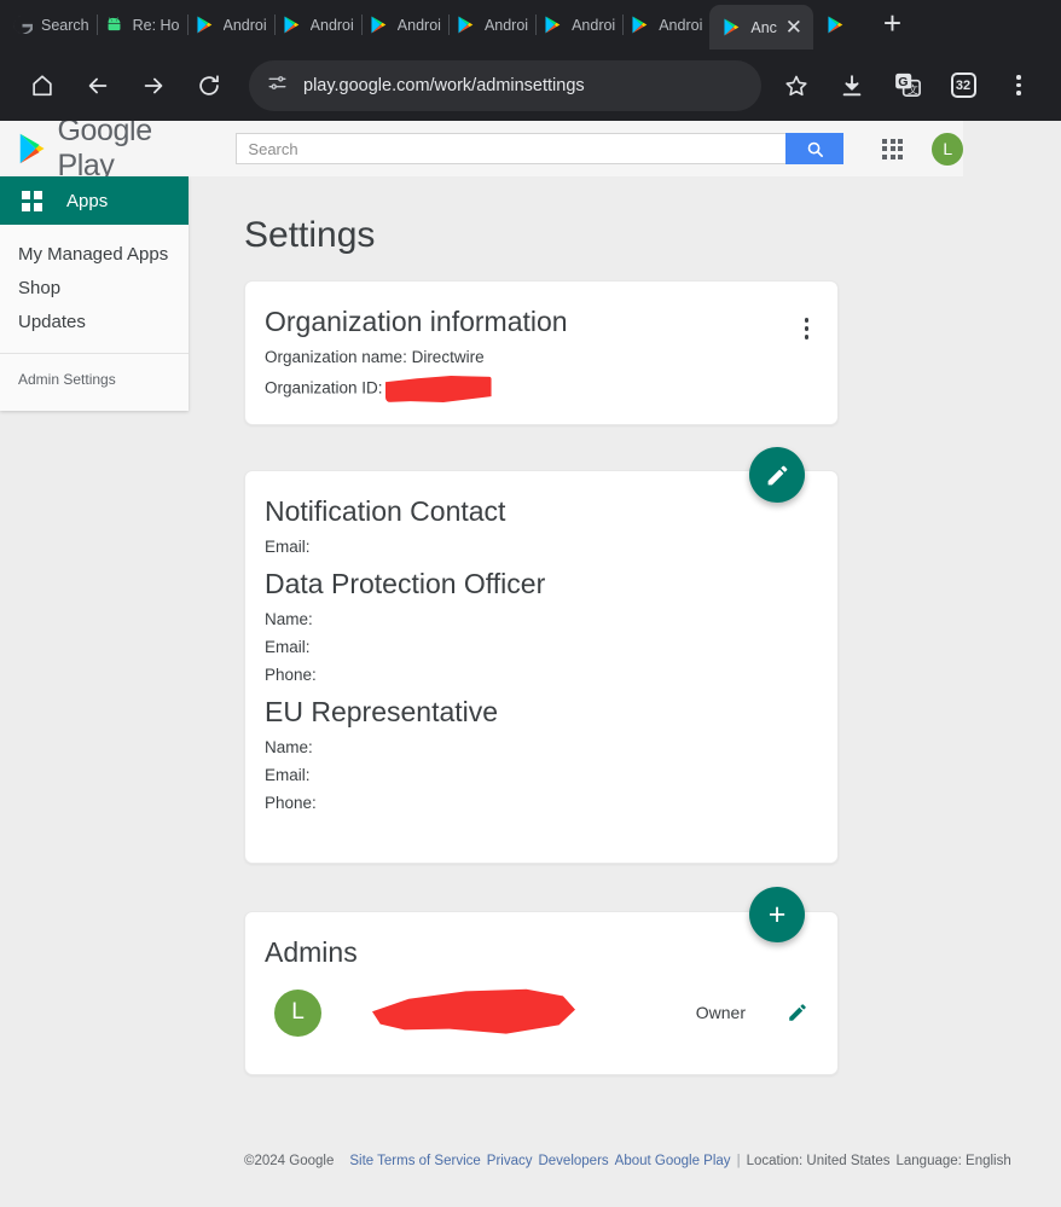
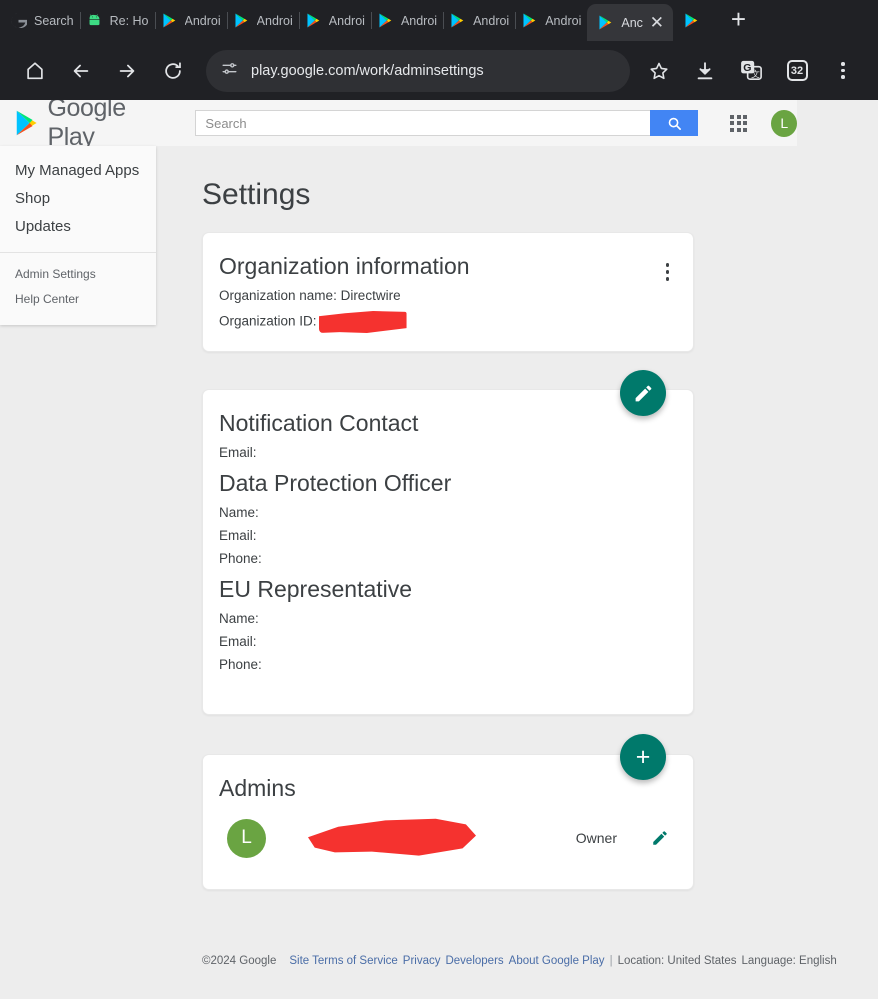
  Search
  Re: Ho
  Androi
  Androi
  Androi
  Androi
  Androi
  Androi
  Anc
  ✕
  +
  play.google.com/work/adminsettings
  G
  文
  32
  Google Play
  Search
  L
- Apps
  My Managed Apps
  Shop
  Updates
  Admin Settings
+ Help Center
  Settings
  Organization information
  Organization name: Directwire
  Organization ID:
  Notification Contact
  Email:
  Data Protection Officer
  Name:
  Email:
  Phone:
  EU Representative
  Name:
  Email:
  Phone:
  +
  Admins
  L
  Owner
  ©2024 Google
  Site Terms of Service
  Privacy
  Developers
  About Google Play
  |
  Location: United States
  Language: English
